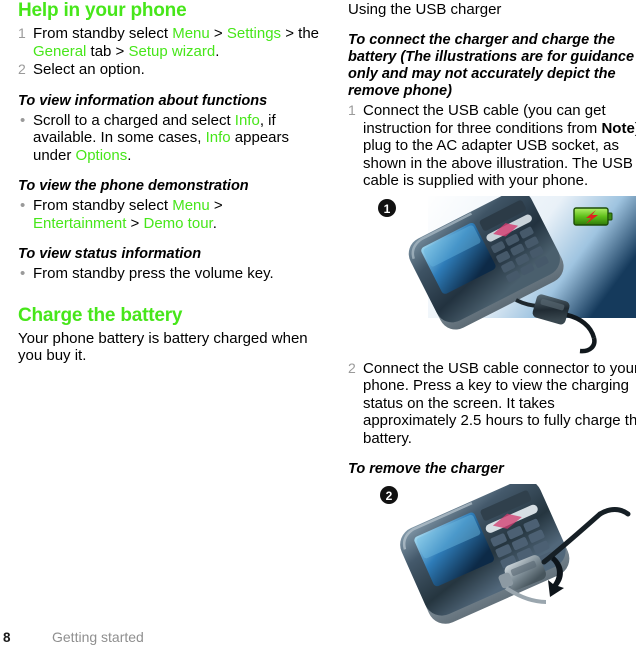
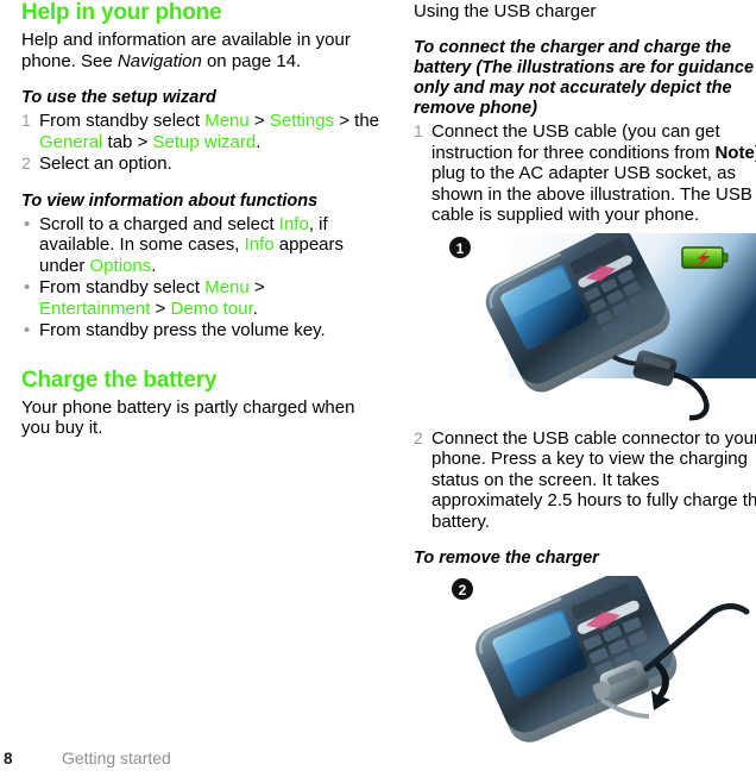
  Help in your phone
+ Help and information are available in your phone. See Navigation on page 14.
+ To use the setup wizard
  1
  From standby select Menu > Settings > the General tab > Setup wizard.
  2
  Select an option.
  To view information about functions
  •
  Scroll to a charged and select Info, if available. In some cases, Info appears under Options.
- To view the phone demonstration
  •
  From standby select Menu > Entertainment > Demo tour.
- To view status information
  •
  From standby press the volume key.
  Charge the battery
- Your phone battery is battery charged when you buy it.
+ Your phone battery is partly charged when you buy it.
  Using the USB charger
  To connect the charger and charge the battery (The illustrations are for guidance only and may not accurately depict the remove phone)
  1
  Connect the USB cable (you can get instruction for three conditions from Note plug to the AC adapter USB socket, as shown in the above illustration. The USB cable is supplied with your phone.
  1
  2
  Connect the USB cable connector to you phone. Press a key to view the charging status on the screen. It takes approximately 2.5 hours to fully charge th battery.
  To remove the charger
  2
  8
  Getting started
